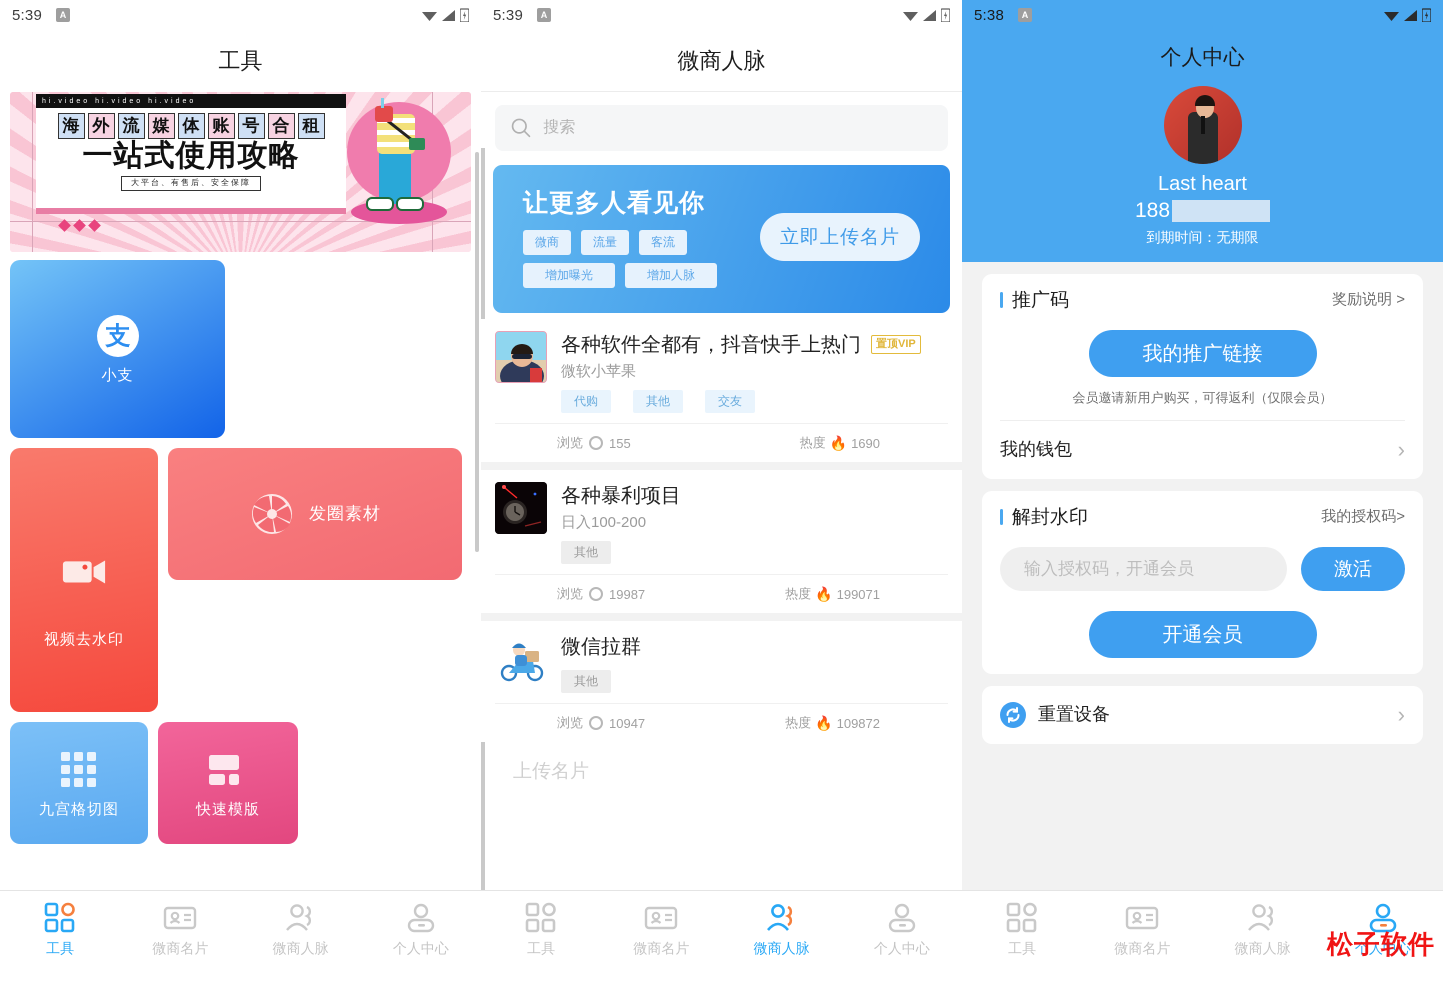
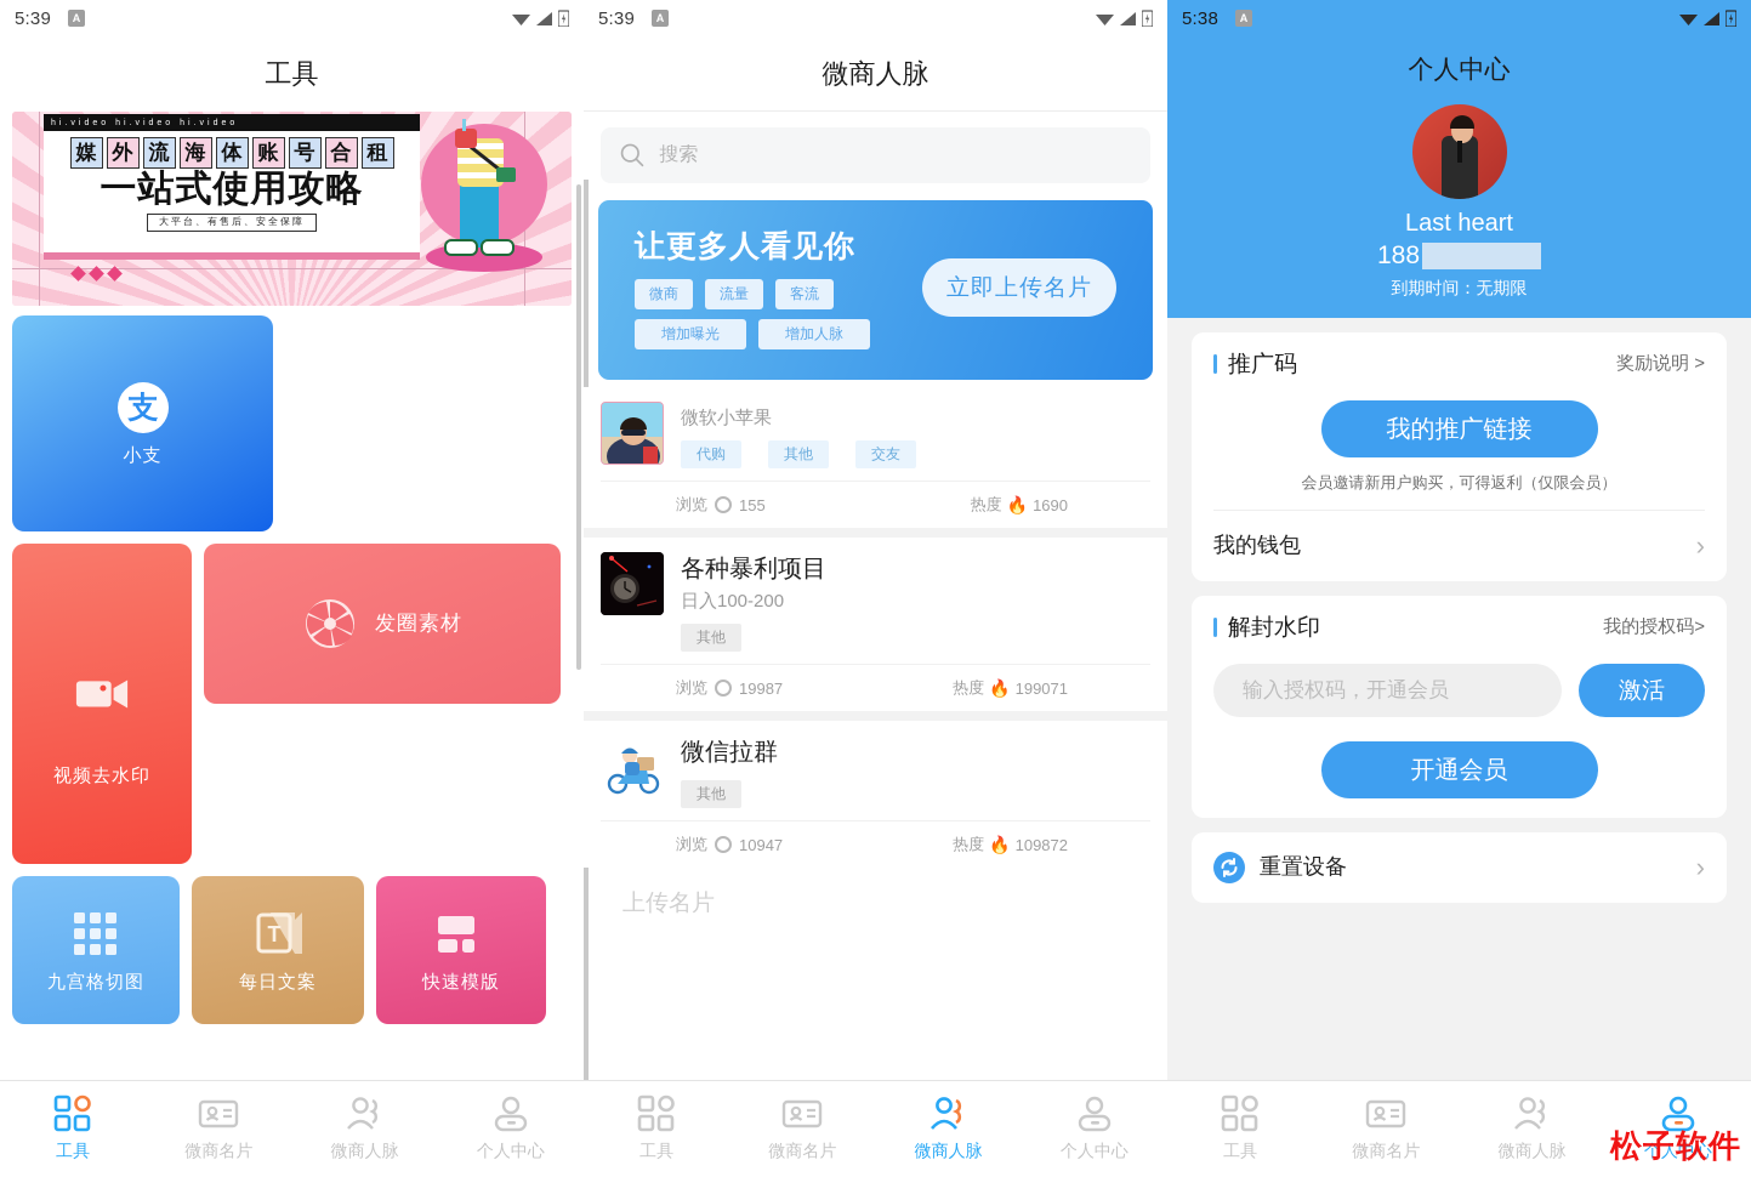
  5:39
  A
  工具
- 海
+ 媒
  外
  流
- 媒
+ 海
  体
  账
  号
  合
  租
  一站式使用攻略
  大平台、有售后、安全保障
  支
  小支
  视频去水印
  发圈素材
  九宫格切图
+ T
+ 每日文案
  快速模版
  工具
  微商名片
  微商人脉
  个人中心
  5:39
  A
  微商人脉
  搜索
  让更多人看见你
  微商
  流量
  客流
  增加曝光
  增加人脉
  立即上传名片
- 各种软件全都有，抖音快手上热门
- 置顶VIP
  微软小苹果
  代购
  其他
  交友
  浏览
  155
  热度
  🔥
  1690
  各种暴利项目
  日入100-200
  其他
  浏览
  19987
  热度
  🔥
  199071
  微信拉群
  其他
  浏览
  10947
  热度
  🔥
  109872
  上传名片
  工具
  微商名片
  微商人脉
  个人中心
  5:38
  A
  个人中心
  Last heart
  188
  到期时间：无期限
  推广码
  奖励说明 >
  我的推广链接
  会员邀请新用户购买，可得返利（仅限会员）
  我的钱包
  ›
  解封水印
  我的授权码>
  输入授权码，开通会员
  激活
  开通会员
  重置设备
  ›
  工具
  微商名片
  微商人脉
  个人中心
  松子软件
